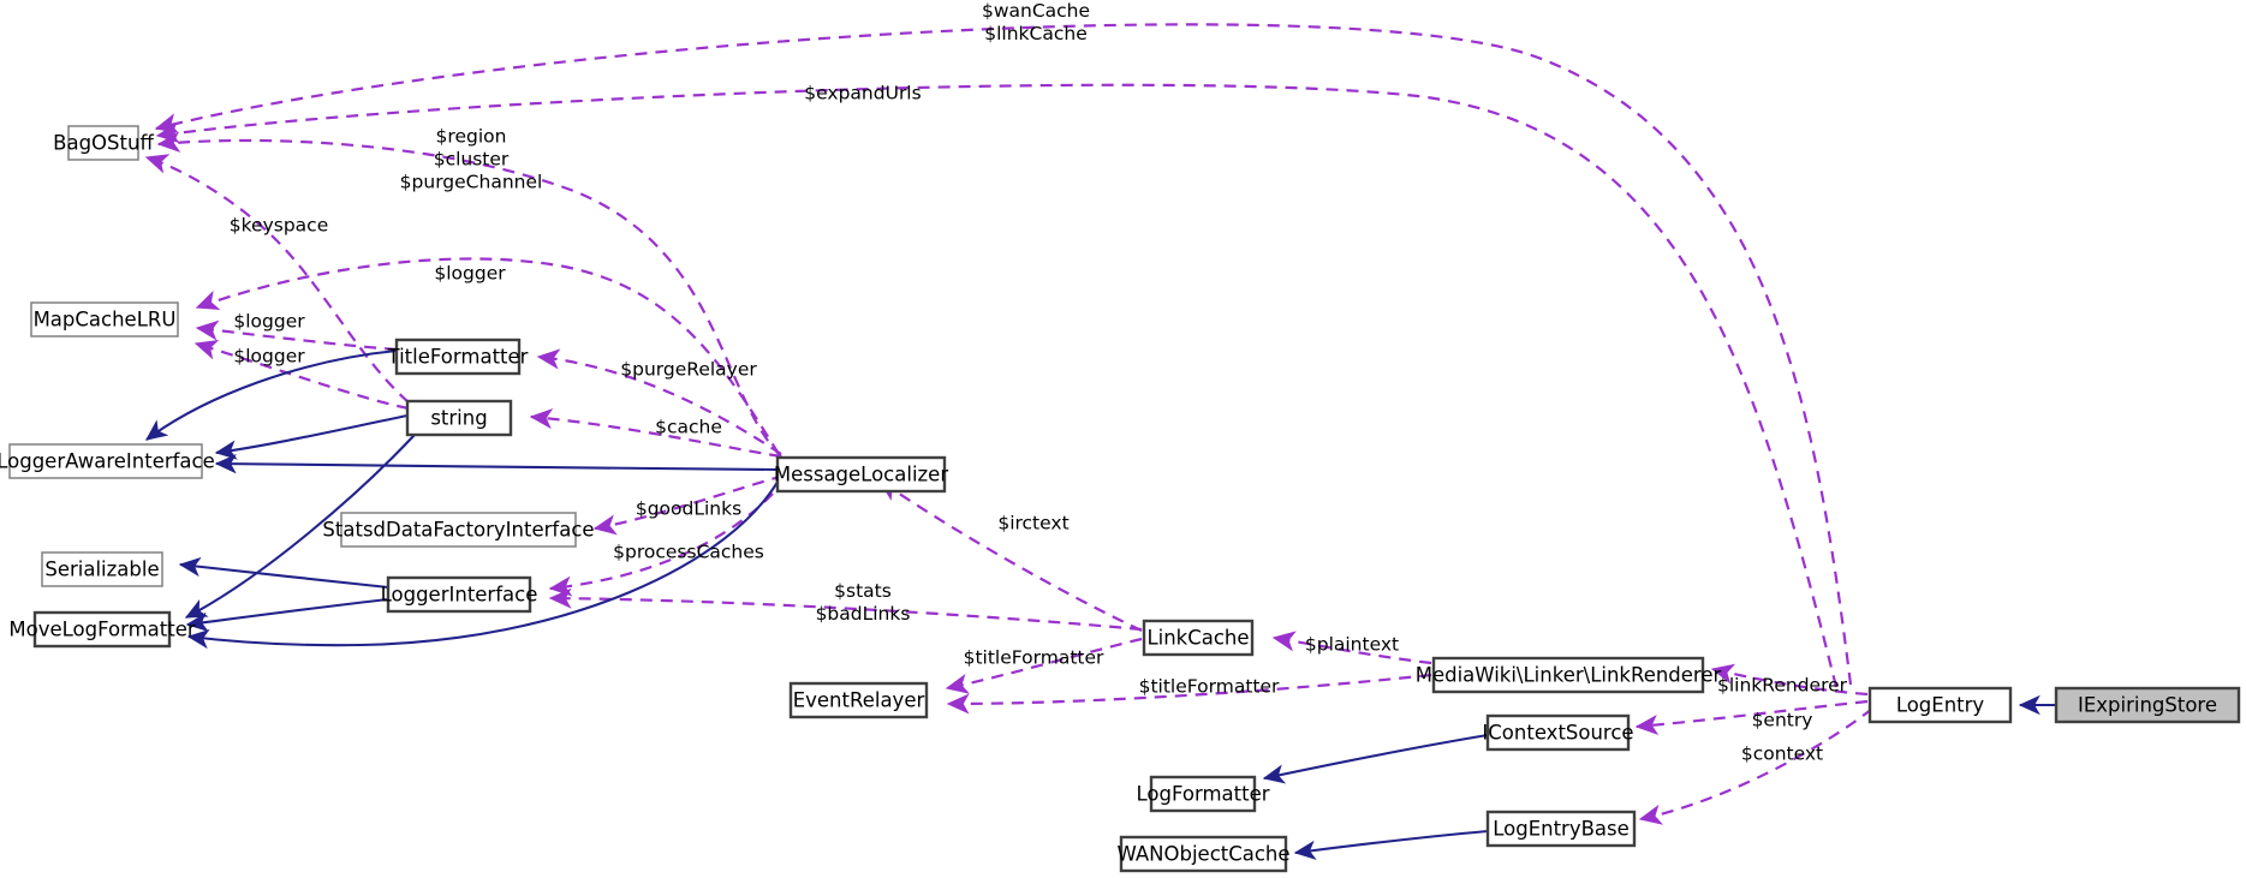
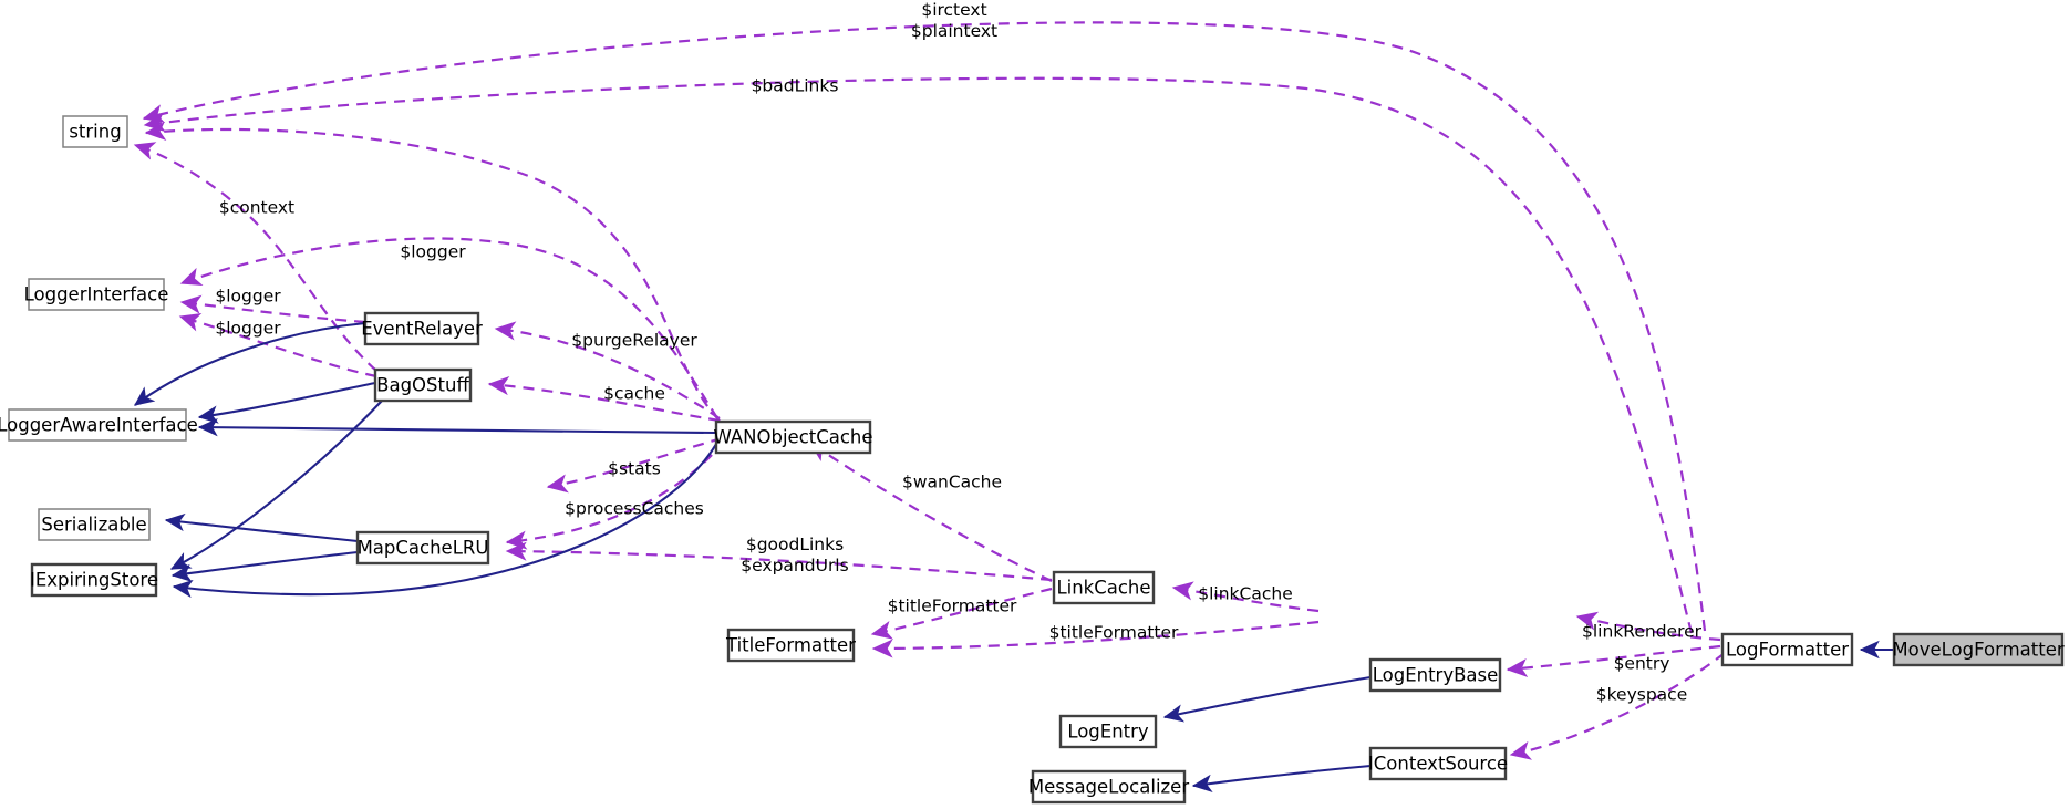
- BagOStuff
+ string
- MapCacheLRU
+ LoggerInterface
  LoggerAwareInterface
- TitleFormatter
+ EventRelayer
- string
+ BagOStuff
- StatsdDataFactoryInterface
  Serializable
- LoggerInterface
+ MapCacheLRU
- MoveLogFormatter
+ IExpiringStore
- MessageLocalizer
+ WANObjectCache
  LinkCache
- EventRelayer
+ TitleFormatter
- MediaWiki\Linker\LinkRenderer
- LogEntry
+ LogFormatter
- IExpiringStore
+ MoveLogFormatter
- IContextSource
+ LogEntryBase
- LogFormatter
+ LogEntry
- LogEntryBase
+ IContextSource
- WANObjectCache
+ MessageLocalizer
- $wanCache
+ $irctext
- $linkCache
+ $plaintext
- $expandUrls
+ $badLinks
- $region
- $cluster
- $purgeChannel
- $keyspace
+ $context
  $logger
  $logger
  $logger
  $purgeRelayer
  $cache
- $goodLinks
+ $stats
  $processCaches
- $irctext
+ $wanCache
- $stats
+ $goodLinks
- $badLinks
+ $expandUrls
  $titleFormatter
  $titleFormatter
- $plaintext
+ $linkCache
  $linkRenderer
  $entry
- $context
+ $keyspace
